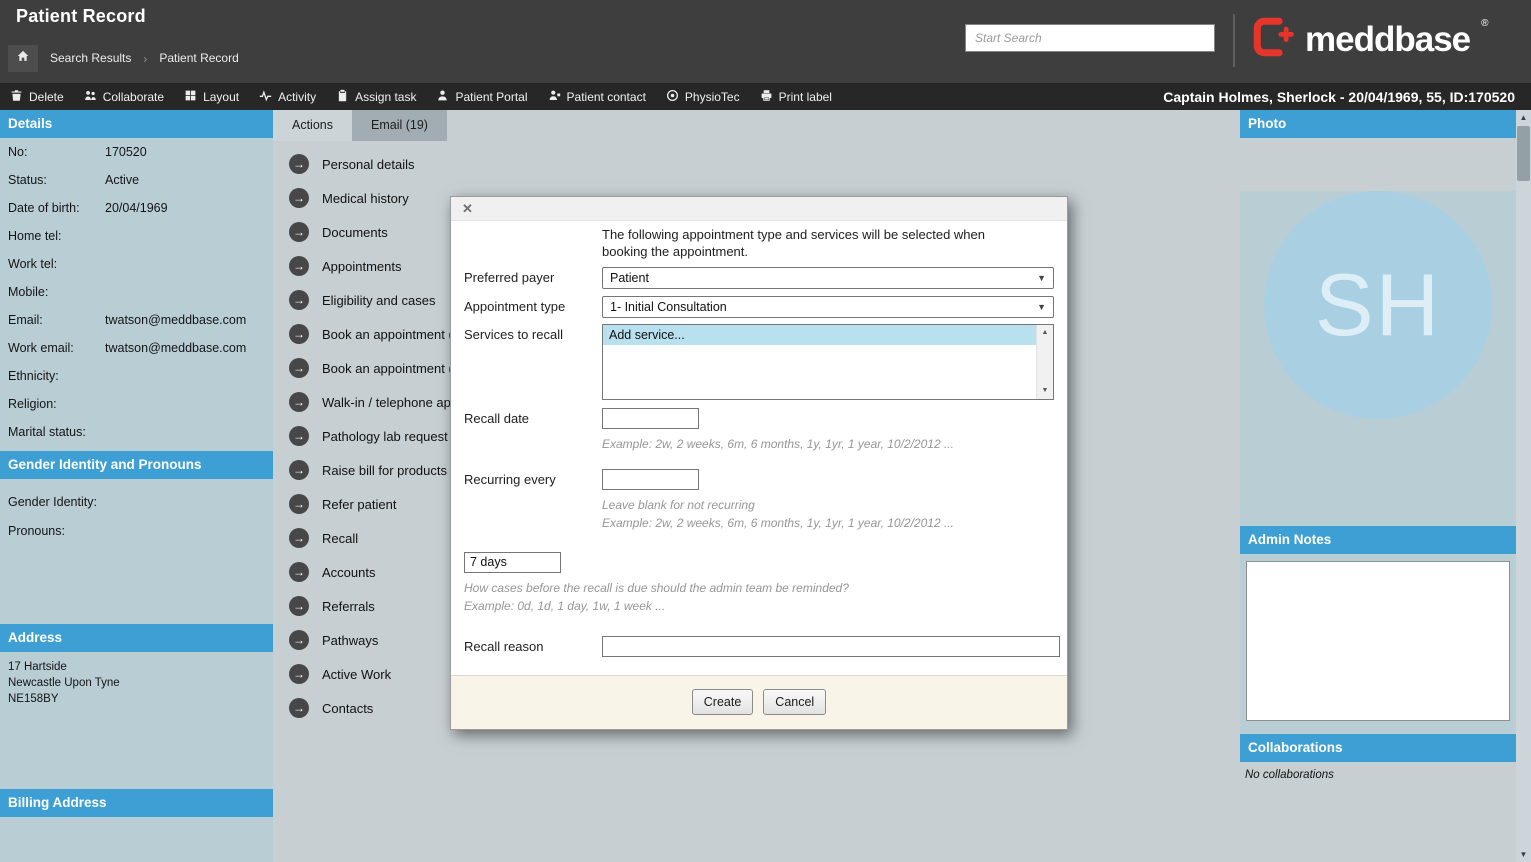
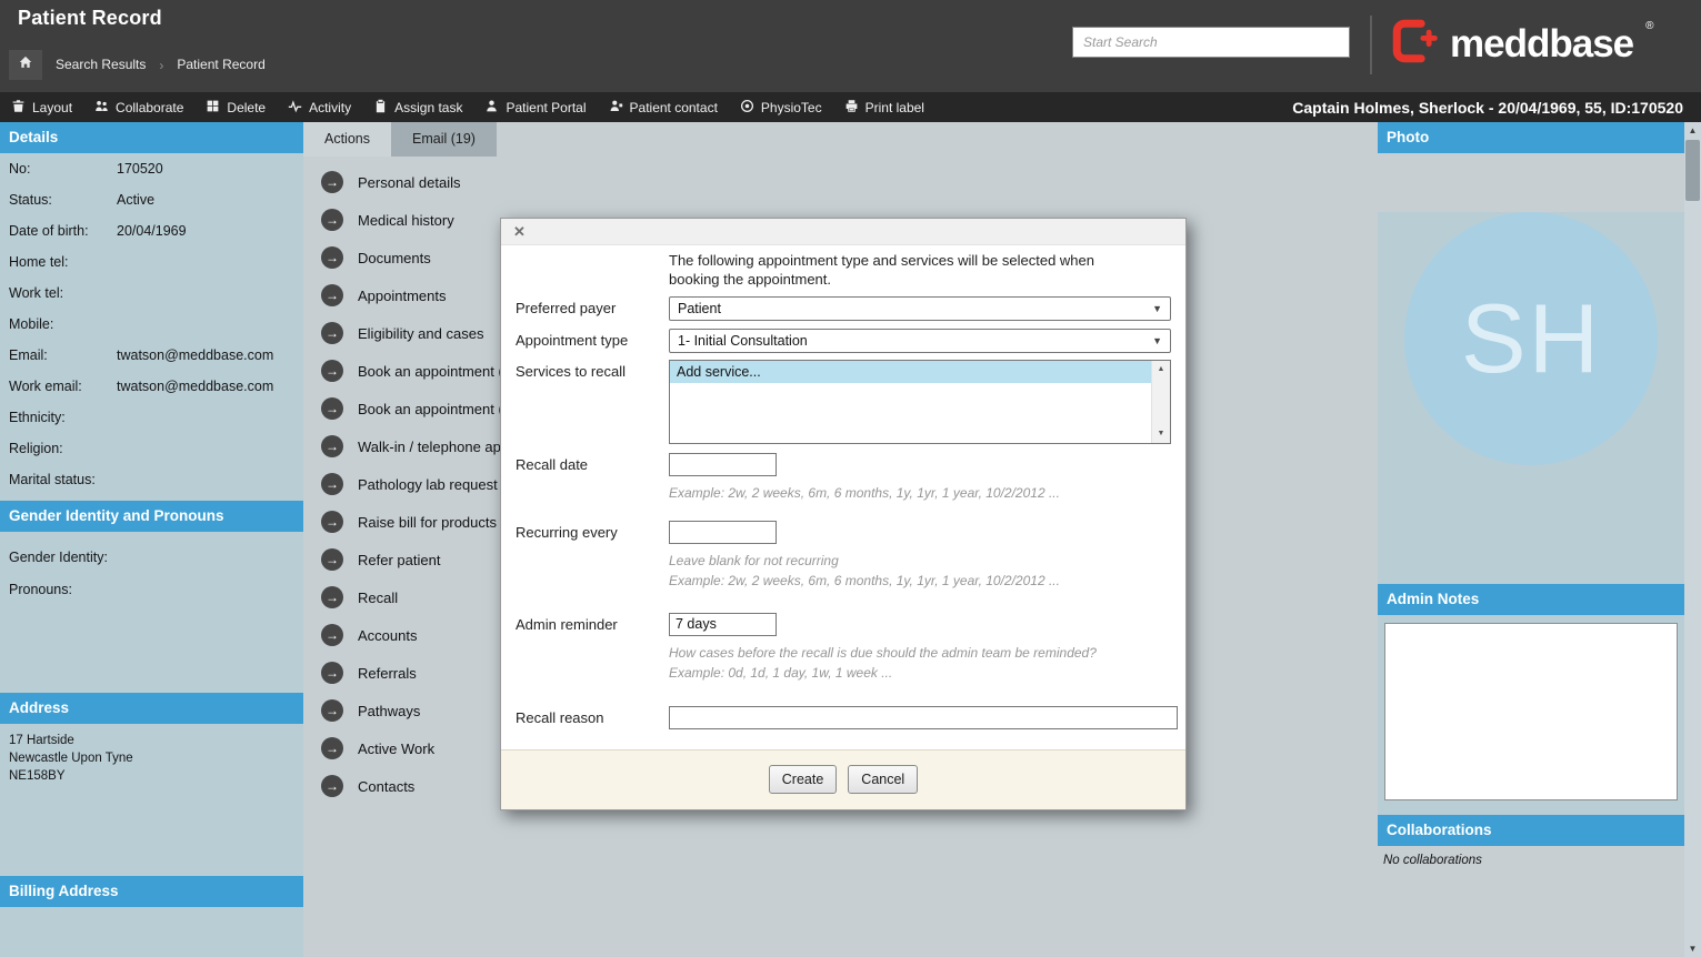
  Patient Record
  Search Results
  ›
  Patient Record
  Start Search
  meddbase
  ®
- Delete
+ Layout
  Collaborate
- Layout
+ Delete
  Activity
  Assign task
  Patient Portal
  Patient contact
  PhysioTec
  Print label
  Captain Holmes, Sherlock - 20/04/1969, 55, ID:170520
  Details
  No:
  170520
  Status:
  Active
  Date of birth:
  20/04/1969
  Home tel:
  Work tel:
  Mobile:
  Email:
  twatson@meddbase.com
  Work email:
  twatson@meddbase.com
  Ethnicity:
  Religion:
  Marital status:
  Gender Identity and Pronouns
  Gender Identity:
  Pronouns:
  Address
  17 Hartside
  Newcastle Upon Tyne
  NE158BY
  Billing Address
  Actions
  Email (19)
  →
  Personal details
  →
  Medical history
  →
  Documents
  →
  Appointments
  →
  Eligibility and cases
  →
  Book an appointment
  →
  Book an appointment
  →
  Walk-in / telephone ap
  →
  Pathology lab request
  →
  Raise bill for products
  →
  Refer patient
  →
  Recall
  →
  Accounts
  →
  Referrals
  →
  Pathways
  →
  Active Work
  →
  Contacts
  Photo
  SH
  Admin Notes
  Collaborations
  No collaborations
  ▲
  ▼
  ✕
  The following appointment type and services will be selected when booking the appointment.
  Preferred payer
  Patient
  ▼
  Appointment type
  1- Initial Consultation
  ▼
  Services to recall
  Add service...
  Recall date
  Example: 2w, 2 weeks, 6m, 6 months, 1y, 1yr, 1 year, 10/2/2012 ...
  Recurring every
  Leave blank for not recurring
  Example: 2w, 2 weeks, 6m, 6 months, 1y, 1yr, 1 year, 10/2/2012 ...
+ Admin reminder
  7 days
  How cases before the recall is due should the admin team be reminded?
  Example: 0d, 1d, 1 day, 1w, 1 week ...
  Recall reason
  Create
  Cancel
